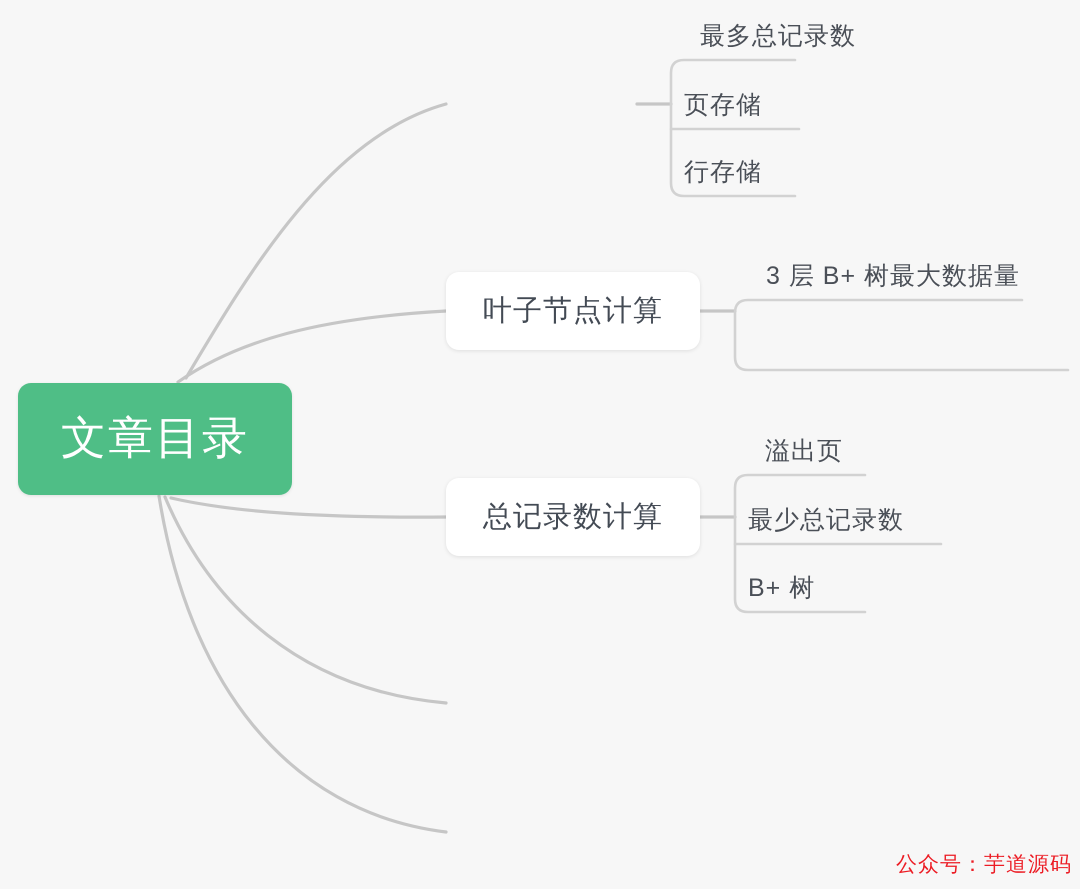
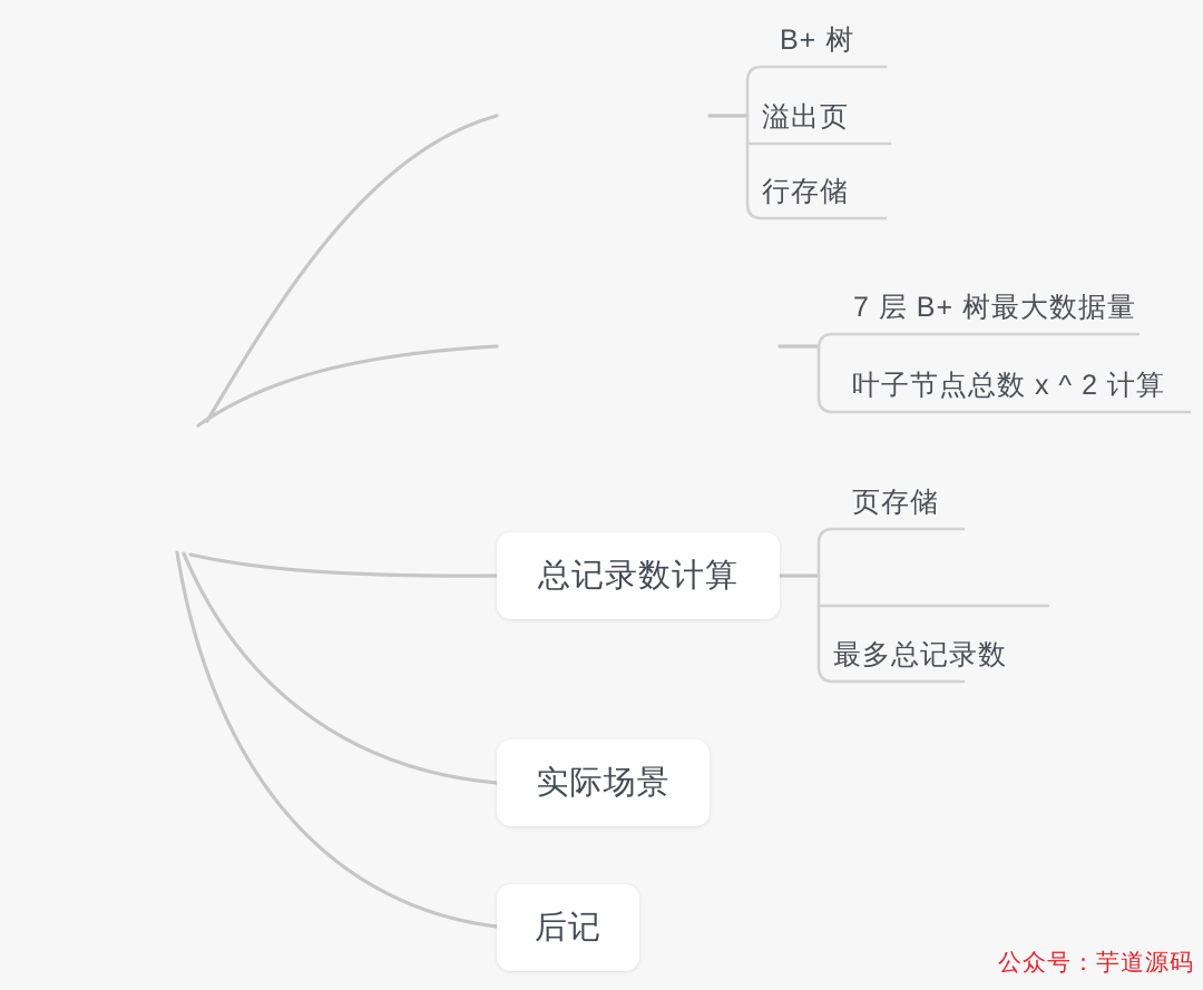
- 文章目录
- 最多总记录数
+ B+ 树
- 页存储
+ 溢出页
  行存储
- 叶子节点计算
- 3 层 B+ 树最大数据量
+ 7 层 B+ 树最大数据量
+ 叶子节点总数 x ^ 2 计算
  总记录数计算
- 溢出页
+ 页存储
- 最少总记录数
- B+ 树
+ 最多总记录数
+ 实际场景
+ 后记
  公众号：芋道源码
